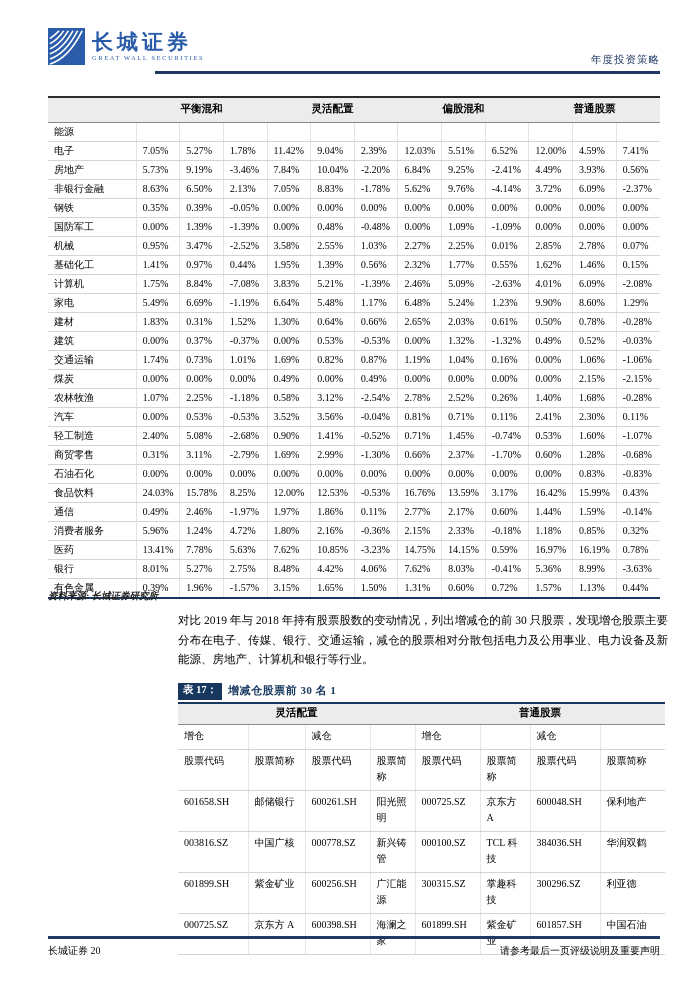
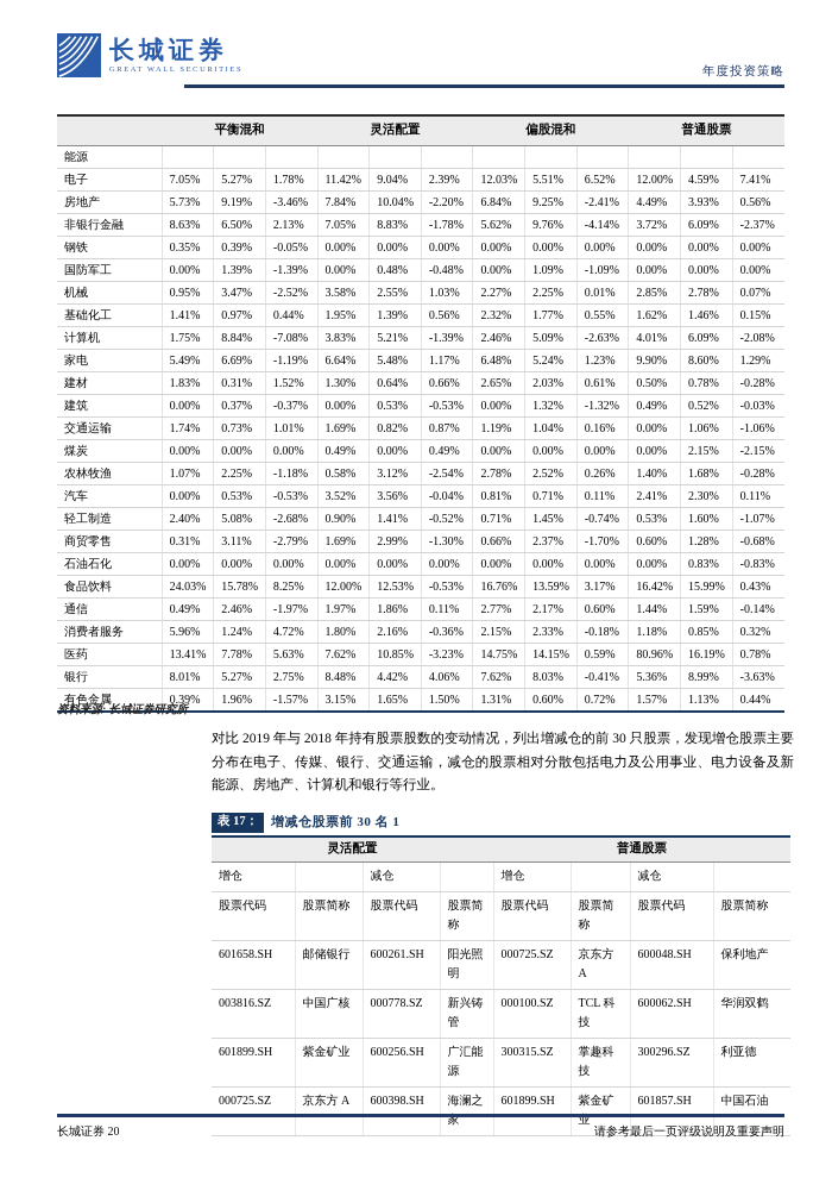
  长城证券
  年度投资策略
  	平衡混和	灵活配置	偏股混和	普通股票
  能源
  电子	7.05%	5.27%	1.78%	11.42%	9.04%	2.39%	12.03%	5.51%	6.52%	12.00%	4.59%	7.41%
  房地产	5.73%	9.19%	-3.46%	7.84%	10.04%	-2.20%	6.84%	9.25%	-2.41%	4.49%	3.93%	0.56%
  非银行金融	8.63%	6.50%	2.13%	7.05%	8.83%	-1.78%	5.62%	9.76%	-4.14%	3.72%	6.09%	-2.37%
  钢铁	0.35%	0.39%	-0.05%	0.00%	0.00%	0.00%	0.00%	0.00%	0.00%	0.00%	0.00%	0.00%
  国防军工	0.00%	1.39%	-1.39%	0.00%	0.48%	-0.48%	0.00%	1.09%	-1.09%	0.00%	0.00%	0.00%
  机械	0.95%	3.47%	-2.52%	3.58%	2.55%	1.03%	2.27%	2.25%	0.01%	2.85%	2.78%	0.07%
  基础化工	1.41%	0.97%	0.44%	1.95%	1.39%	0.56%	2.32%	1.77%	0.55%	1.62%	1.46%	0.15%
  计算机	1.75%	8.84%	-7.08%	3.83%	5.21%	-1.39%	2.46%	5.09%	-2.63%	4.01%	6.09%	-2.08%
  家电	5.49%	6.69%	-1.19%	6.64%	5.48%	1.17%	6.48%	5.24%	1.23%	9.90%	8.60%	1.29%
  建材	1.83%	0.31%	1.52%	1.30%	0.64%	0.66%	2.65%	2.03%	0.61%	0.50%	0.78%	-0.28%
  建筑	0.00%	0.37%	-0.37%	0.00%	0.53%	-0.53%	0.00%	1.32%	-1.32%	0.49%	0.52%	-0.03%
  交通运输	1.74%	0.73%	1.01%	1.69%	0.82%	0.87%	1.19%	1.04%	0.16%	0.00%	1.06%	-1.06%
  煤炭	0.00%	0.00%	0.00%	0.49%	0.00%	0.49%	0.00%	0.00%	0.00%	0.00%	2.15%	-2.15%
  农林牧渔	1.07%	2.25%	-1.18%	0.58%	3.12%	-2.54%	2.78%	2.52%	0.26%	1.40%	1.68%	-0.28%
  汽车	0.00%	0.53%	-0.53%	3.52%	3.56%	-0.04%	0.81%	0.71%	0.11%	2.41%	2.30%	0.11%
  轻工制造	2.40%	5.08%	-2.68%	0.90%	1.41%	-0.52%	0.71%	1.45%	-0.74%	0.53%	1.60%	-1.07%
  商贸零售	0.31%	3.11%	-2.79%	1.69%	2.99%	-1.30%	0.66%	2.37%	-1.70%	0.60%	1.28%	-0.68%
  石油石化	0.00%	0.00%	0.00%	0.00%	0.00%	0.00%	0.00%	0.00%	0.00%	0.00%	0.83%	-0.83%
  食品饮料	24.03%	15.78%	8.25%	12.00%	12.53%	-0.53%	16.76%	13.59%	3.17%	16.42%	15.99%	0.43%
  通信	0.49%	2.46%	-1.97%	1.97%	1.86%	0.11%	2.77%	2.17%	0.60%	1.44%	1.59%	-0.14%
  消费者服务	5.96%	1.24%	4.72%	1.80%	2.16%	-0.36%	2.15%	2.33%	-0.18%	1.18%	0.85%	0.32%
- 医药	13.41%	7.78%	5.63%	7.62%	10.85%	-3.23%	14.75%	14.15%	0.59%	16.97%	16.19%	0.78%
+ 医药	13.41%	7.78%	5.63%	7.62%	10.85%	-3.23%	14.75%	14.15%	0.59%	80.96%	16.19%	0.78%
  银行	8.01%	5.27%	2.75%	8.48%	4.42%	4.06%	7.62%	8.03%	-0.41%	5.36%	8.99%	-3.63%
  有色金属	0.39%	1.96%	-1.57%	3.15%	1.65%	1.50%	1.31%	0.60%	0.72%	1.57%	1.13%	0.44%
  资料来源: 长城证券研究所
  对比 2019 年与 2018 年持有股票股数的变动情况，列出增减仓的前 30 只股票，发现增仓股票主要分布在电子、传媒、银行、交通运输，减仓的股票相对分散包括电力及公用事业、电力设备及新能源、房地产、计算机和银行等行业。
  表 17：
  增减仓股票前 30 名 1
  灵活配置	普通股票
  增仓		减仓		增仓		减仓
  股票代码	股票简称	股票代码	股票简称	股票代码	股票简称	股票代码	股票简称
  601658.SH	邮储银行	600261.SH	阳光照明	000725.SZ	京东方A	600048.SH	保利地产
- 003816.SZ	中国广核	000778.SZ	新兴铸管	000100.SZ	TCL 科技	384036.SH	华润双鹤
+ 003816.SZ	中国广核	000778.SZ	新兴铸管	000100.SZ	TCL 科技	600062.SH	华润双鹤
  601899.SH	紫金矿业	600256.SH	广汇能源	300315.SZ	掌趣科技	300296.SZ	利亚德
  000725.SZ	京东方 A	600398.SH	海澜之家	601899.SH	紫金矿业	601857.SH	中国石油
  长城证券 20
  请参考最后一页评级说明及重要声明
